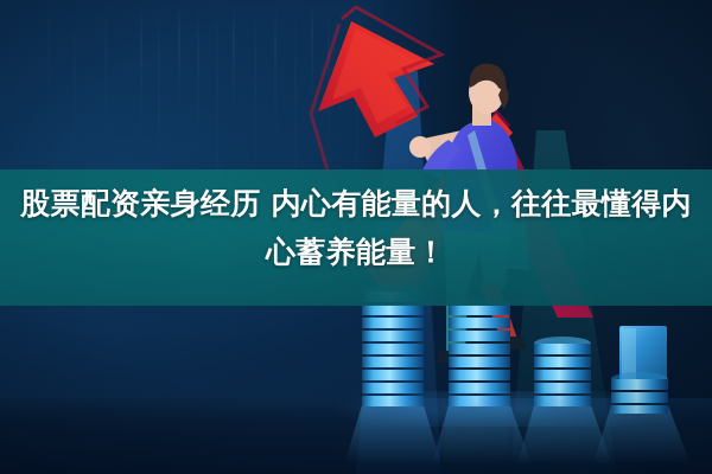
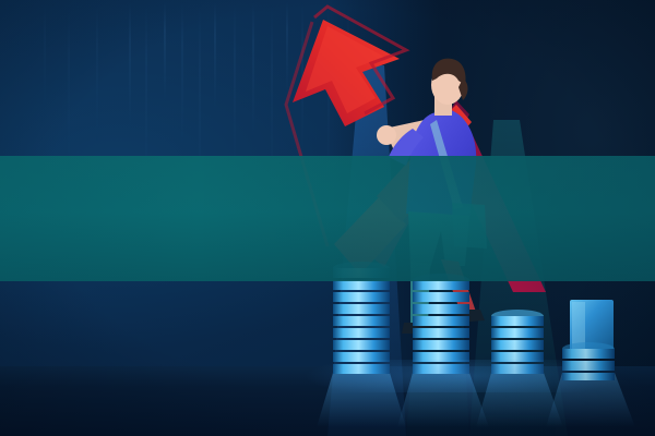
- 股票配资亲身经历 内心有能量的人，往往最懂得内心蓄养能量！
